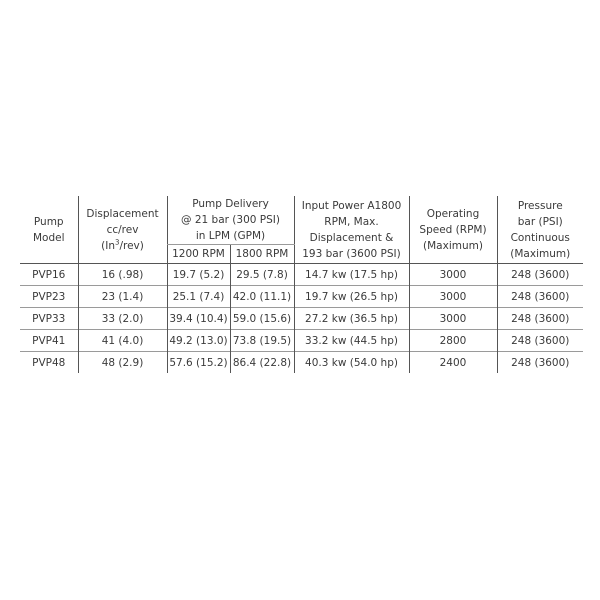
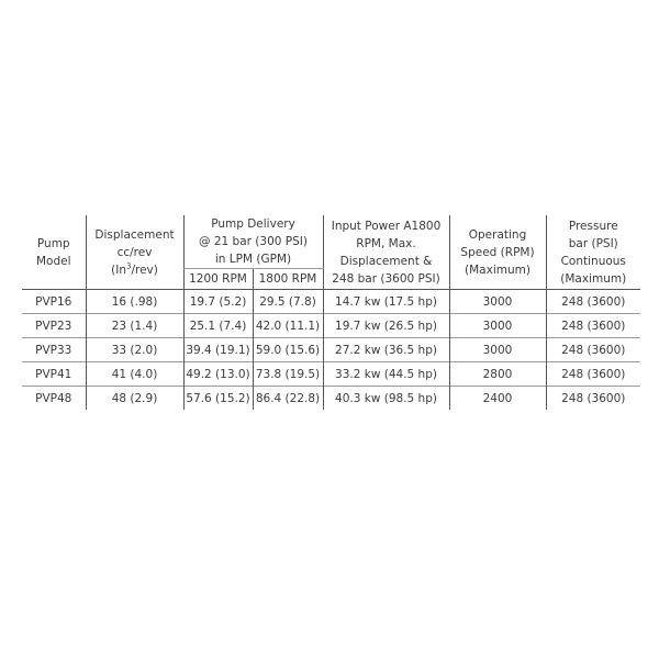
- Pump Model	Displacement cc/rev (In3/rev)	Pump Delivery @ 21 bar (300 PSI) in LPM (GPM)	Input Power A1800 RPM, Max. Displacement & 193 bar (3600 PSI)	Operating Speed (RPM) (Maximum)	Pressure bar (PSI) Continuous (Maximum)
+ Pump Model	Displacement cc/rev (In3/rev)	Pump Delivery @ 21 bar (300 PSI) in LPM (GPM)	Input Power A1800 RPM, Max. Displacement & 248 bar (3600 PSI)	Operating Speed (RPM) (Maximum)	Pressure bar (PSI) Continuous (Maximum)
  1200 RPM	1800 RPM
  PVP16	16 (.98)	19.7 (5.2)	29.5 (7.8)	14.7 kw (17.5 hp)	3000	248 (3600)
  PVP23	23 (1.4)	25.1 (7.4)	42.0 (11.1)	19.7 kw (26.5 hp)	3000	248 (3600)
- PVP33	33 (2.0)	39.4 (10.4)	59.0 (15.6)	27.2 kw (36.5 hp)	3000	248 (3600)
+ PVP33	33 (2.0)	39.4 (19.1)	59.0 (15.6)	27.2 kw (36.5 hp)	3000	248 (3600)
  PVP41	41 (4.0)	49.2 (13.0)	73.8 (19.5)	33.2 kw (44.5 hp)	2800	248 (3600)
- PVP48	48 (2.9)	57.6 (15.2)	86.4 (22.8)	40.3 kw (54.0 hp)	2400	248 (3600)
+ PVP48	48 (2.9)	57.6 (15.2)	86.4 (22.8)	40.3 kw (98.5 hp)	2400	248 (3600)
